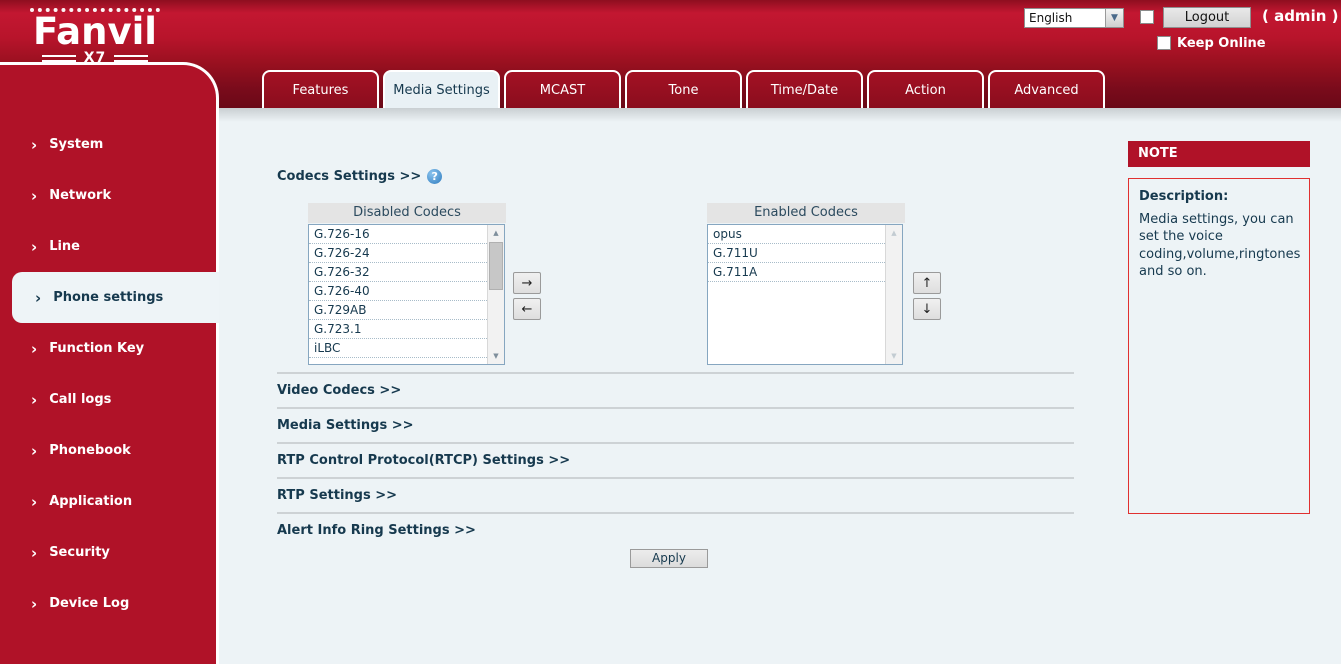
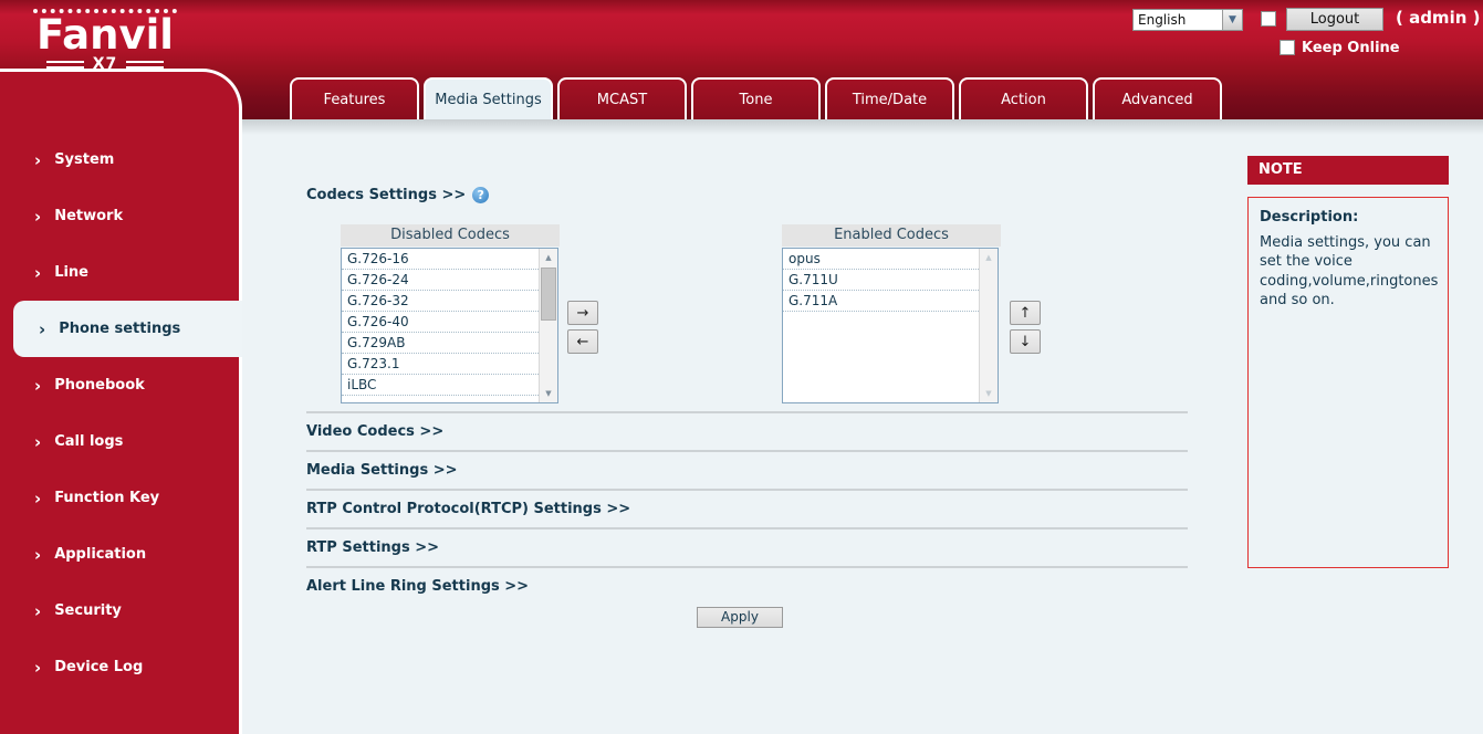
  Fanvil
  X7
  English
  ▼
  Logout
  ( admin )
  Keep Online
  Features
  Media Settings
  MCAST
  Tone
  Time/Date
  Action
  Advanced
  System
  Network
  Line
  Phone settings
- Function Key
+ Phonebook
  Call logs
- Phonebook
+ Function Key
  Application
  Security
  Device Log
  Codecs Settings >>
  ?
  Disabled Codecs
  G.726-16
  G.726-24
  G.726-32
  G.726-40
  G.729AB
  G.723.1
  iLBC
  →
  ←
  Enabled Codecs
  opus
  G.711U
  G.711A
  ↑
  ↓
  Video Codecs >>
  Media Settings >>
  RTP Control Protocol(RTCP) Settings >>
  RTP Settings >>
- Alert Info Ring Settings >>
+ Alert Line Ring Settings >>
  Apply
  NOTE
  Description:
  Media settings, you can set the voice coding,volume,ringtones and so on.
